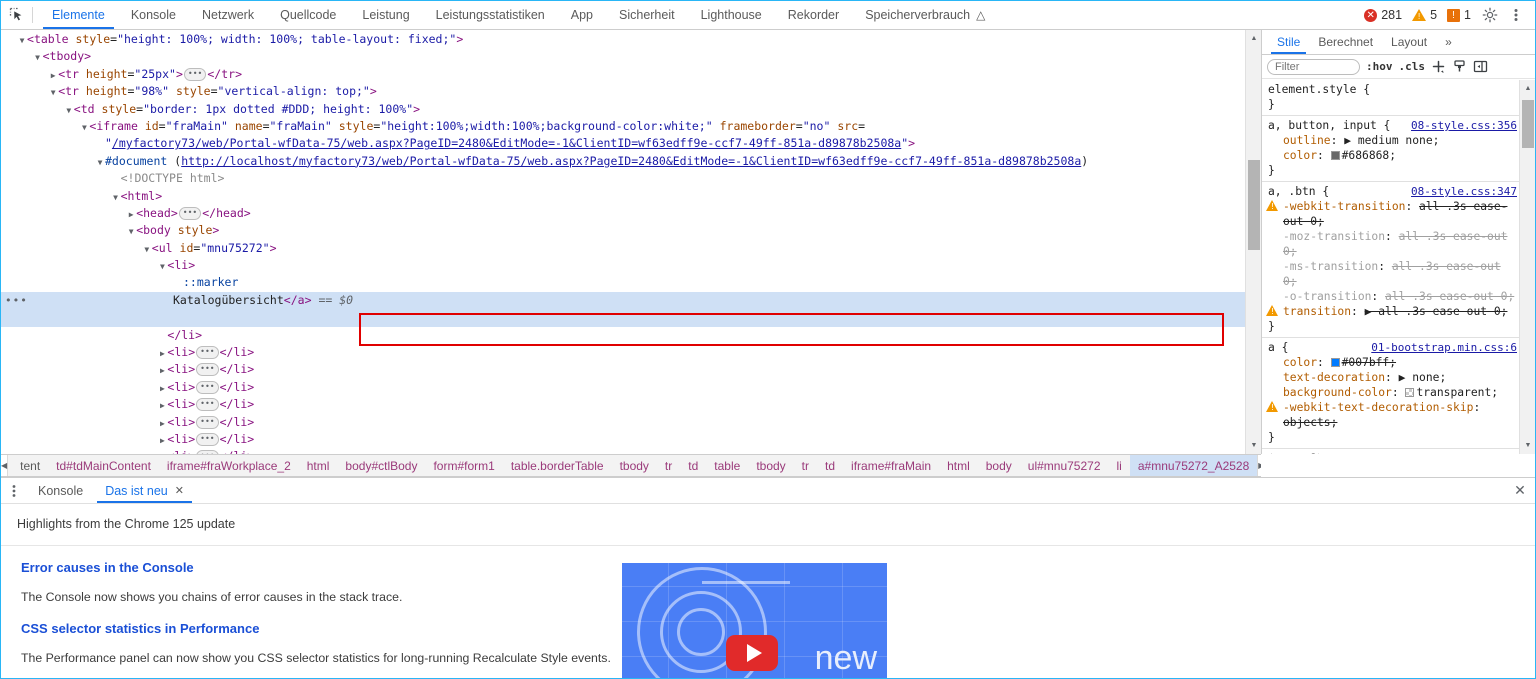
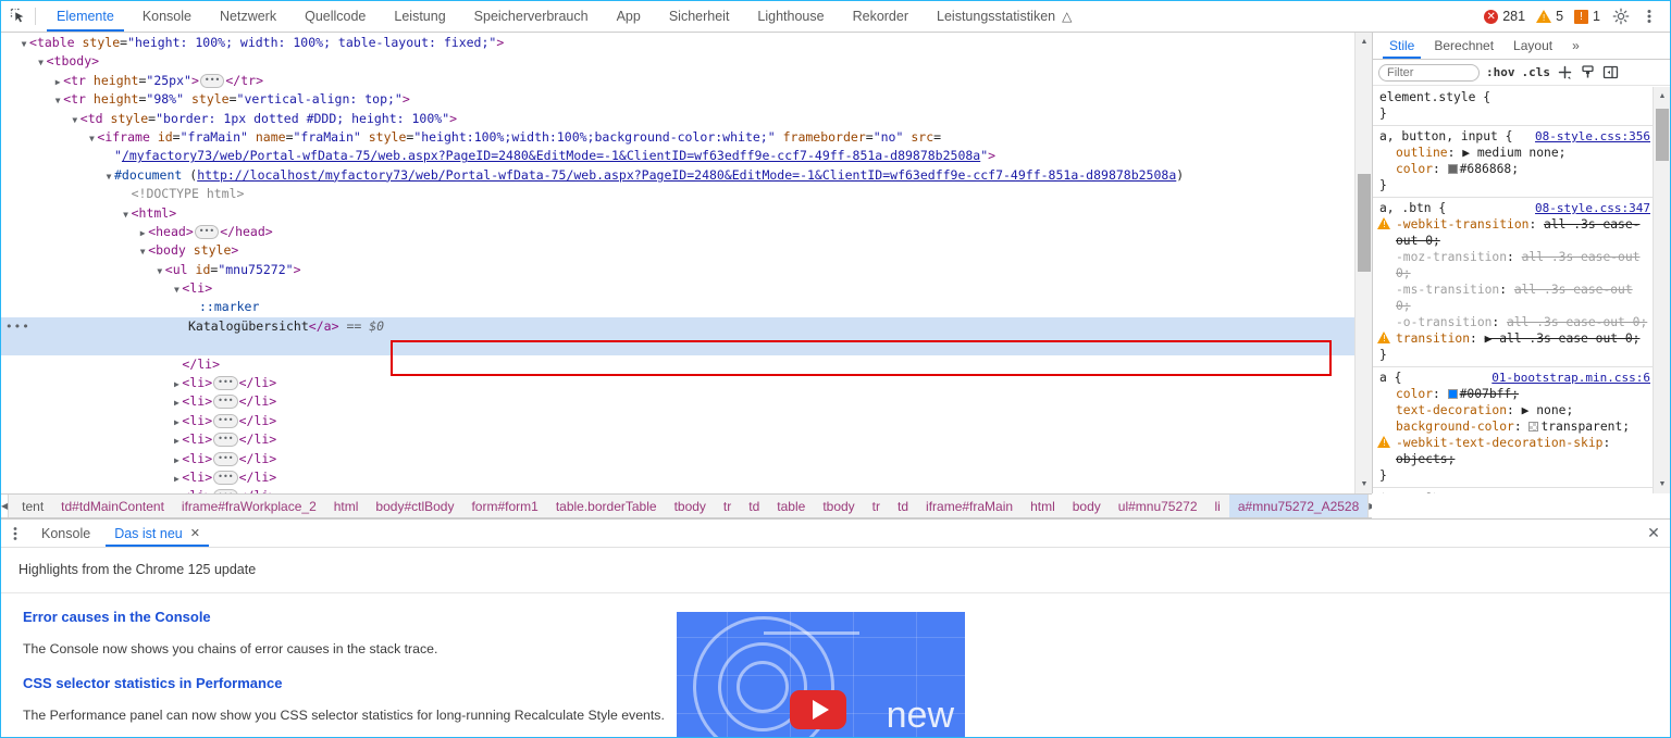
  Elemente
  Konsole
  Netzwerk
  Quellcode
  Leistung
- Leistungsstatistiken
+ Speicherverbrauch
  App
  Sicherheit
  Lighthouse
  Rekorder
- Speicherverbrauch
+ Leistungsstatistiken
  △
  ✕
  281
  !
  5
  !
  1
  <table style="height: 100%; width: 100%; table-layout: fixed;">
  <tbody>
  <tr height="25px"> ••• </tr>
  <tr height="98%" style="vertical-align: top;">
  <td style="border: 1px dotted #DDD; height: 100%">
  <iframe id="fraMain" name="fraMain" style="height:100%;width:100%;background-color:white;" frameborder="no" src=
  "/myfactory73/web/Portal-wfData-75/web.aspx?PageID=2480&EditMode=-1&ClientID=wf63edff9e-ccf7-49ff-851a-d89878b2508a">
  #document (http://localhost/myfactory73/web/Portal-wfData-75/web.aspx?PageID=2480&EditMode=-1&ClientID=wf63edff9e-ccf7-49ff-851a-d89878b2508a)
  <!DOCTYPE html>
  <html>
  <head> ••• </head>
  <body style>
  <ul id="mnu75272">
  <li>
  ::marker
  •••
  Katalogübersicht</a> == $0
  </li>
  <li> ••• </li>
  <li> ••• </li>
  <li> ••• </li>
  <li> ••• </li>
  <li> ••• </li>
  <li> ••• </li>
  Stile
  Berechnet
  Layout
  »
  Filter
  :hov
  .cls
  element.style {
  }
  a, button, input {
  08-style.css:356
  outline: ▶ medium none;
  color: #686868;
  }
  a, .btn {
  08-style.css:347
  !
  -webkit-transition: all .3s ease-out 0;
  -moz-transition: all .3s ease-out 0;
  -ms-transition: all .3s ease-out 0;
  -o-transition: all .3s ease-out 0;
  !
  transition: ▶ all .3s ease out 0;
  }
  a {
  01-bootstrap.min.css:6
  color: #007bff;
  text-decoration: ▶ none;
  background-color: transparent;
  !
  -webkit-text-decoration-skip: objects;
  }
  ◀
  tent
  td#tdMainContent
  iframe#fraWorkplace_2
  html
  body#ctlBody
  form#form1
  table.borderTable
  tbody
  tr
  td
  table
  tbody
  tr
  td
  iframe#fraMain
  html
  body
  ul#mnu75272
  li
  a#mnu75272_A2528
  Konsole
  Das ist neu
  ✕
  ✕
  Highlights from the Chrome 125 update
  Error causes in the Console
  The Console now shows you chains of error causes in the stack trace.
  CSS selector statistics in Performance
  The Performance panel can now show you CSS selector statistics for long-running Recalculate Style events.
  new
